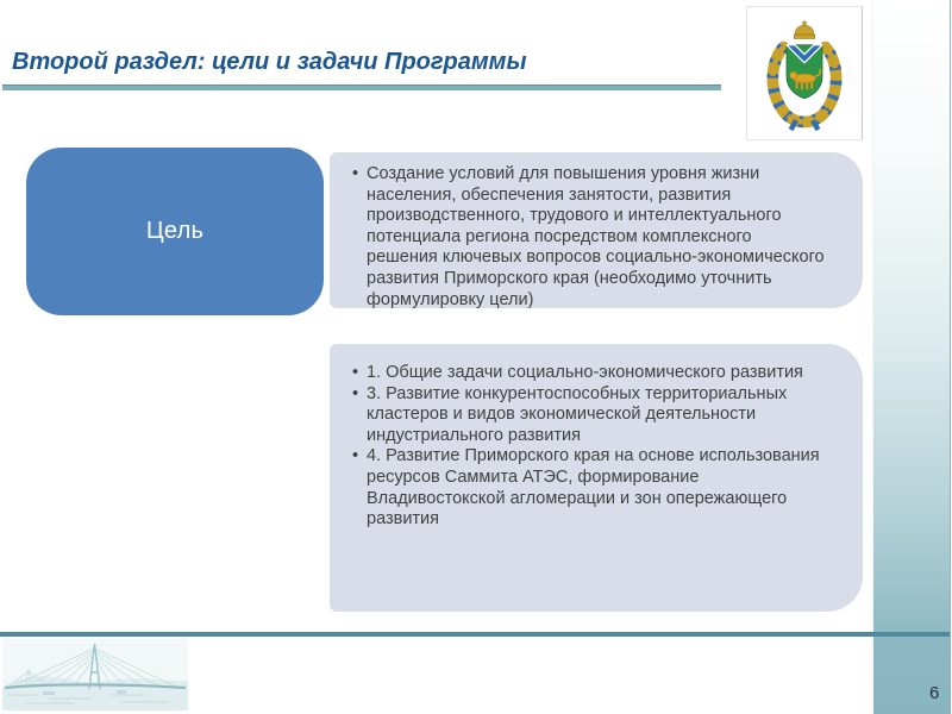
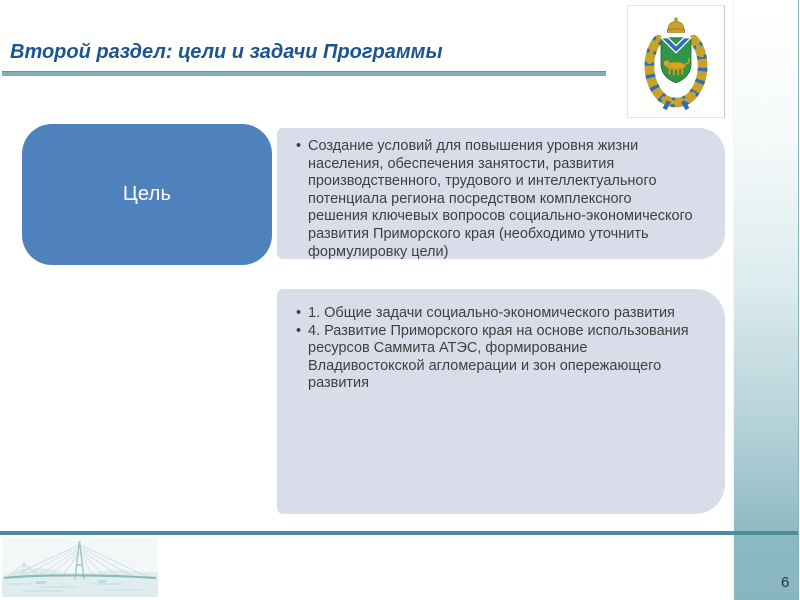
  Второй раздел: цели и задачи Программы
  Цель
  Создание условий для повышения уровня жизни населения, обеспечения занятости, развития производственного, трудового и интеллектуального потенциала региона посредством комплексного решения ключевых вопросов социально-экономического развития Приморского края (необходимо уточнить формулировку цели)
  1. Общие задачи социально-экономического развития
- 3. Развитие конкурентоспособных территориальных кластеров и видов экономической деятельности индустриального развития
  4. Развитие Приморского края на основе использования ресурсов Саммита АТЭС, формирование Владивостокской агломерации и зон опережающего развития
  6
